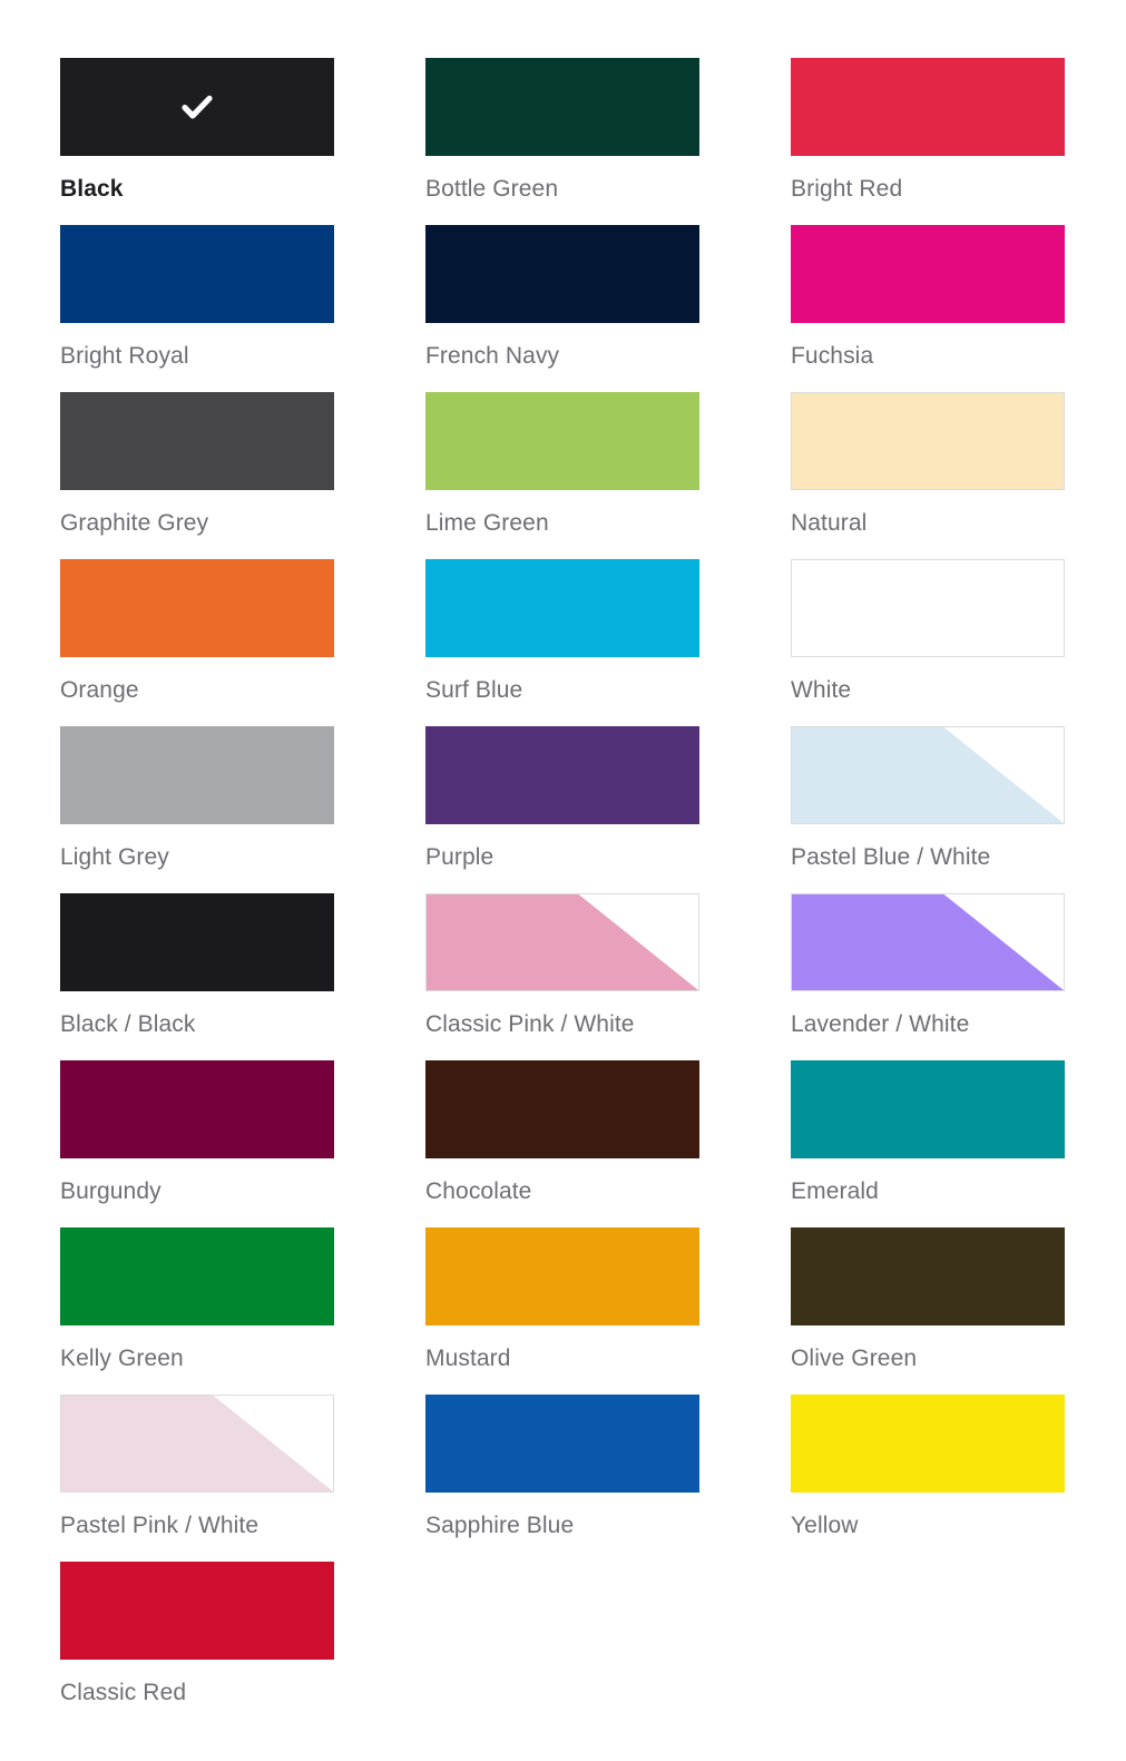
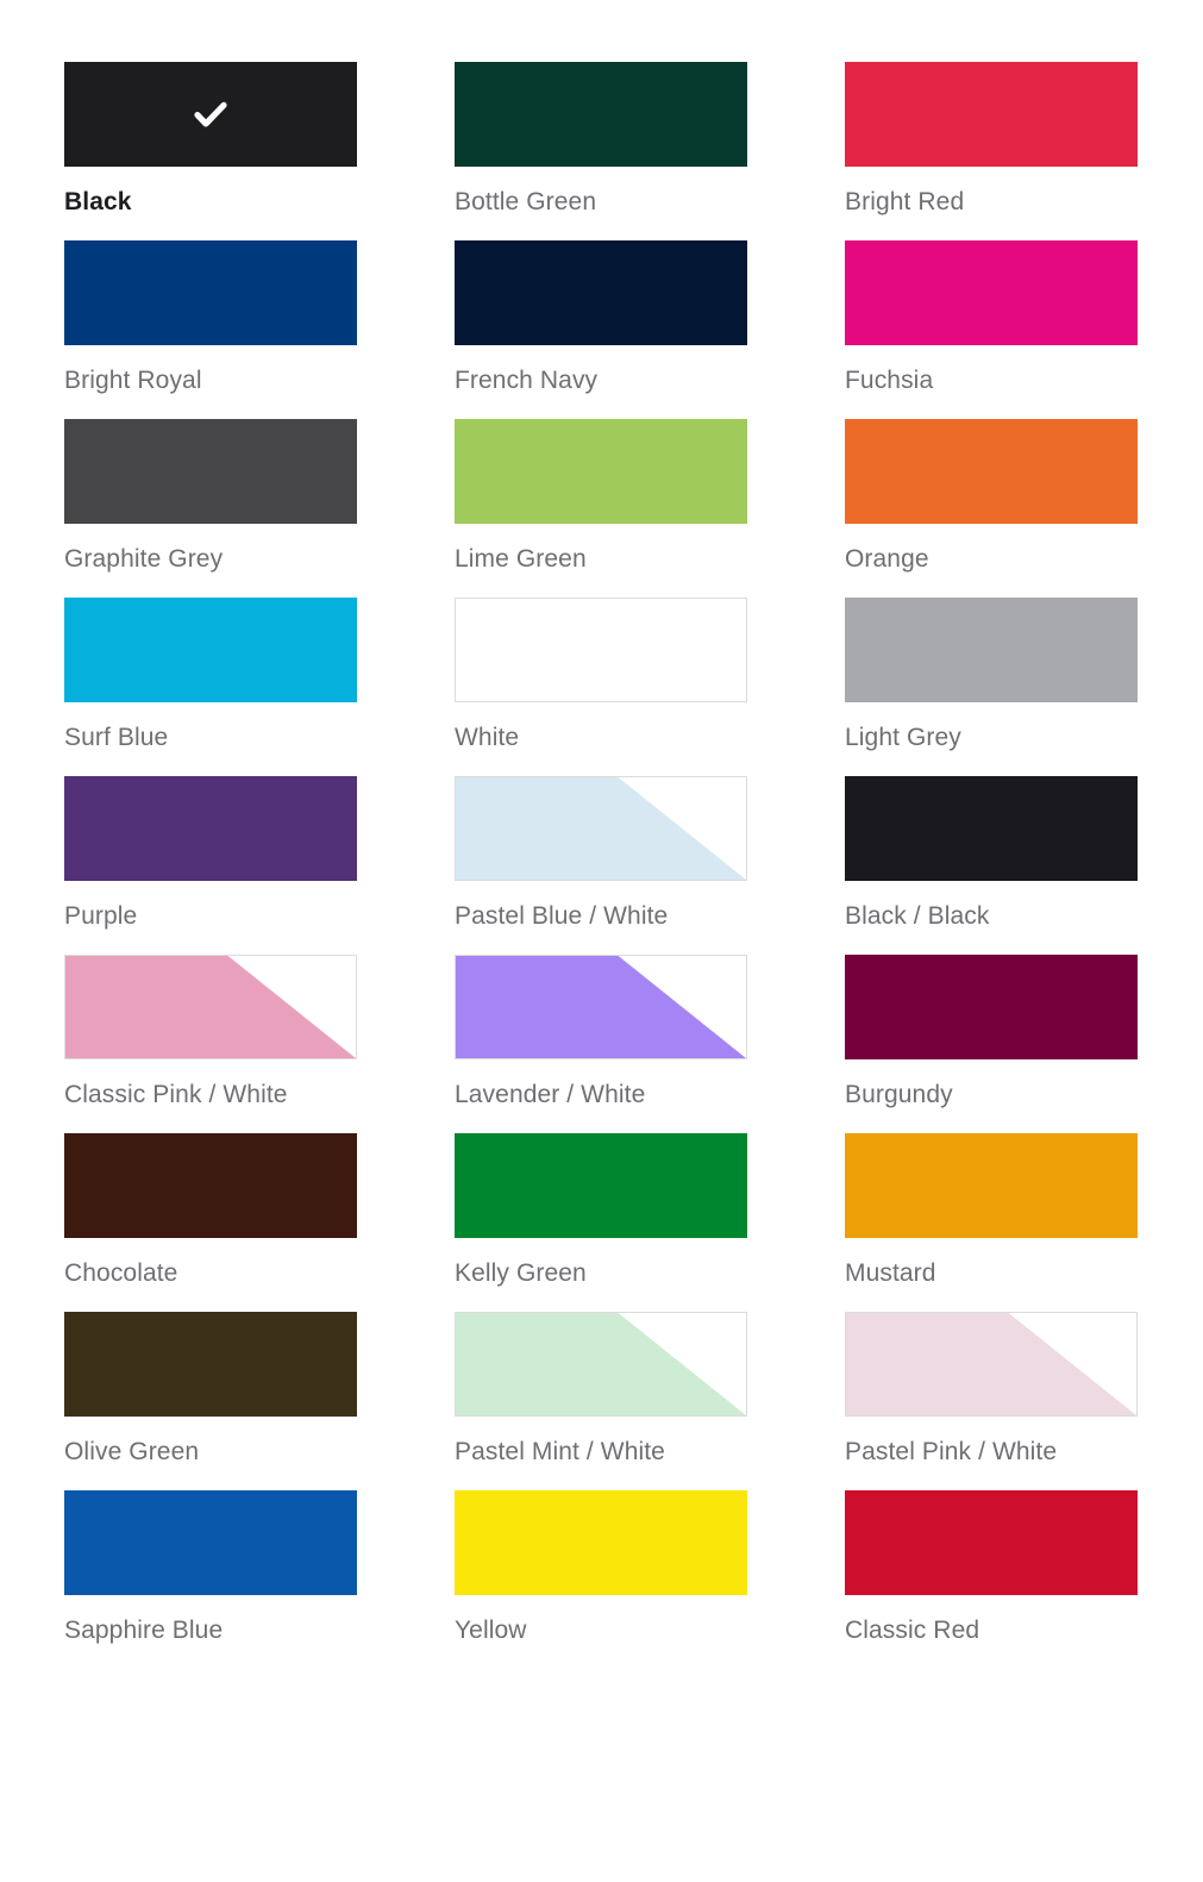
  Black
  Bottle Green
  Bright Red
  Bright Royal
  French Navy
  Fuchsia
  Graphite Grey
  Lime Green
- Natural
  Orange
  Surf Blue
  White
  Light Grey
  Purple
  Pastel Blue / White
  Black / Black
  Classic Pink / White
  Lavender / White
  Burgundy
  Chocolate
- Emerald
  Kelly Green
  Mustard
  Olive Green
+ Pastel Mint / White
  Pastel Pink / White
  Sapphire Blue
  Yellow
  Classic Red
